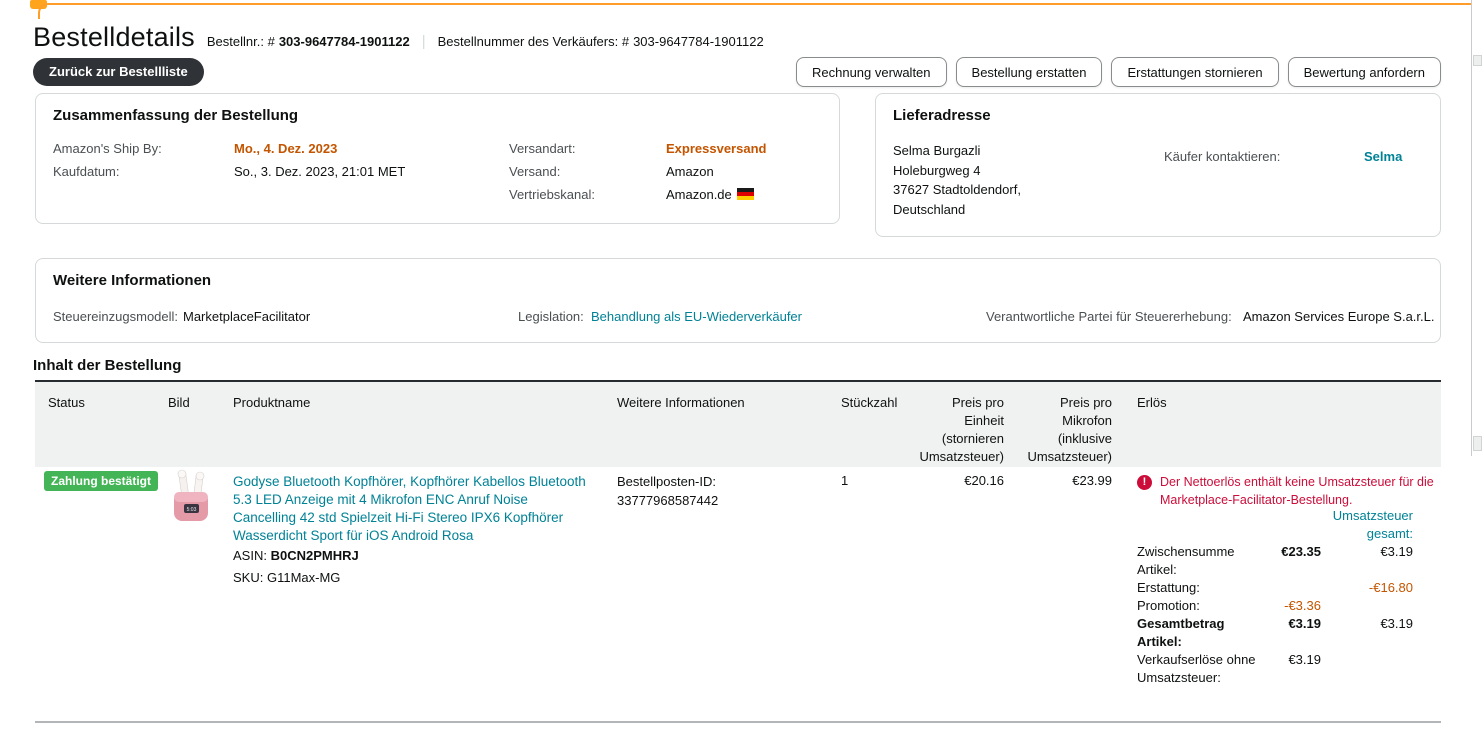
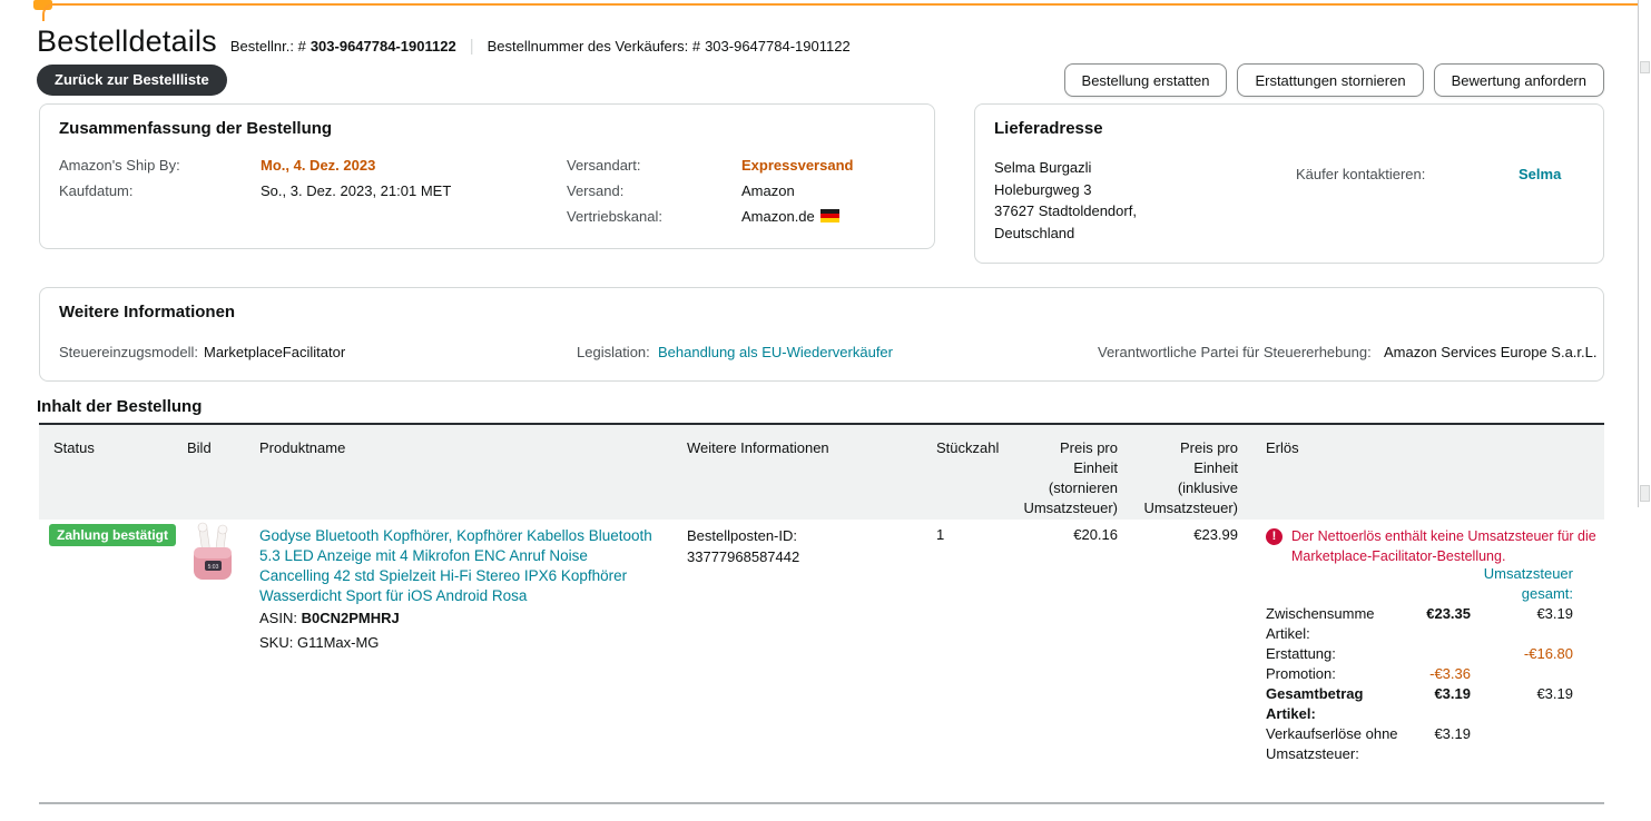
  Bestelldetails
  Bestellnr.: #
  303-9647784-1901122
  |
  Bestellnummer des Verkäufers: #
  303-9647784-1901122
  Zurück zur Bestellliste
- Rechnung verwalten
  Bestellung erstatten
  Erstattungen stornieren
  Bewertung anfordern
  Zusammenfassung der Bestellung
  Amazon's Ship By:
  Mo., 4. Dez. 2023
  Kaufdatum:
  So., 3. Dez. 2023, 21:01 MET
  Versandart:
  Expressversand
  Versand:
  Amazon
  Vertriebskanal:
  Amazon.de
  Lieferadresse
  Selma Burgazli
- Holeburgweg 4
+ Holeburgweg 3
  37627 Stadtoldendorf,
  Deutschland
  Käufer kontaktieren:
  Selma
  Weitere Informationen
  Steuereinzugsmodell:
  MarketplaceFacilitator
  Legislation:
  Behandlung als EU-Wiederverkäufer
  Verantwortliche Partei für Steuererhebung:
  Amazon Services Europe S.a.r.L.
  Inhalt der Bestellung
  Status
  Bild
  Produktname
  Weitere Informationen
  Stückzahl
  Preis pro Einheit (stornieren Umsatzsteuer)
- Preis pro Mikrofon (inklusive Umsatzsteuer)
+ Preis pro Einheit (inklusive Umsatzsteuer)
  Erlös
  Zahlung bestätigt
  Godyse Bluetooth Kopfhörer, Kopfhörer Kabellos Bluetooth 5.3 LED Anzeige mit 4 Mikrofon ENC Anruf Noise Cancelling 42 std Spielzeit Hi-Fi Stereo IPX6 Kopfhörer Wasserdicht Sport für iOS Android Rosa
  ASIN: B0CN2PMHRJ
  SKU: G11Max-MG
  Bestellposten-ID:
  33777968587442
  1
  €20.16
  €23.99
  !
  Der Nettoerlös enthält keine Umsatzsteuer für die Marketplace-Facilitator-Bestellung.
  Umsatzsteuer gesamt:
  Zwischensumme Artikel:
  €23.35
  €3.19
  Erstattung:
  -€16.80
  Promotion:
  -€3.36
  Gesamtbetrag Artikel:
  €3.19
  €3.19
  Verkaufserlöse ohne Umsatzsteuer:
  €3.19
